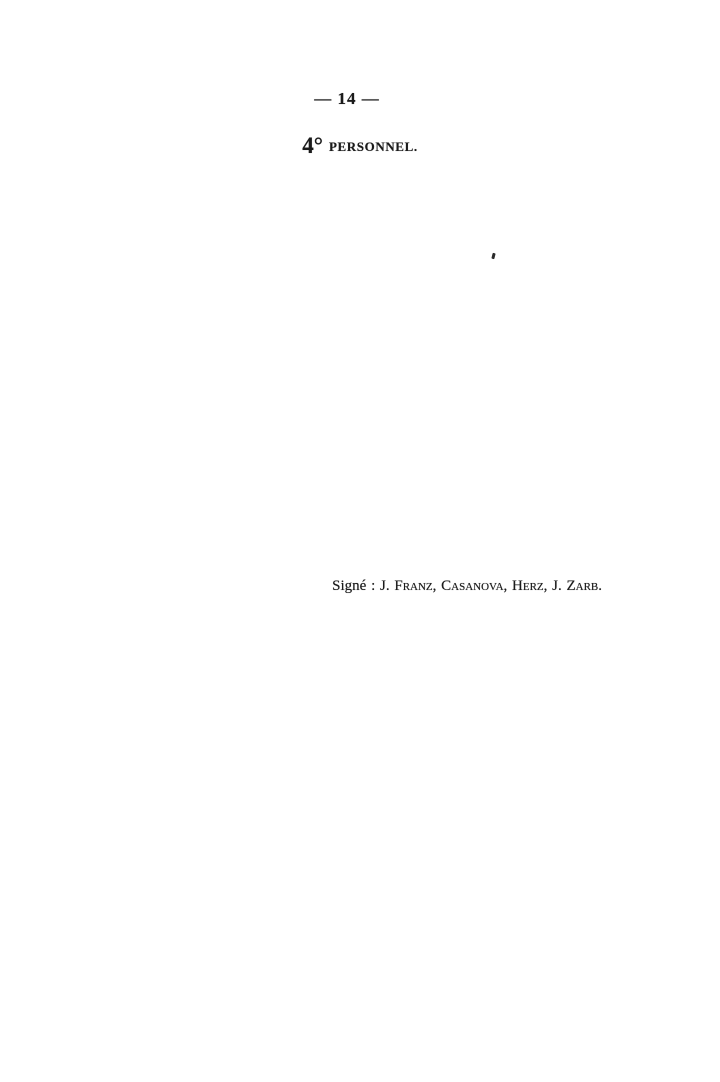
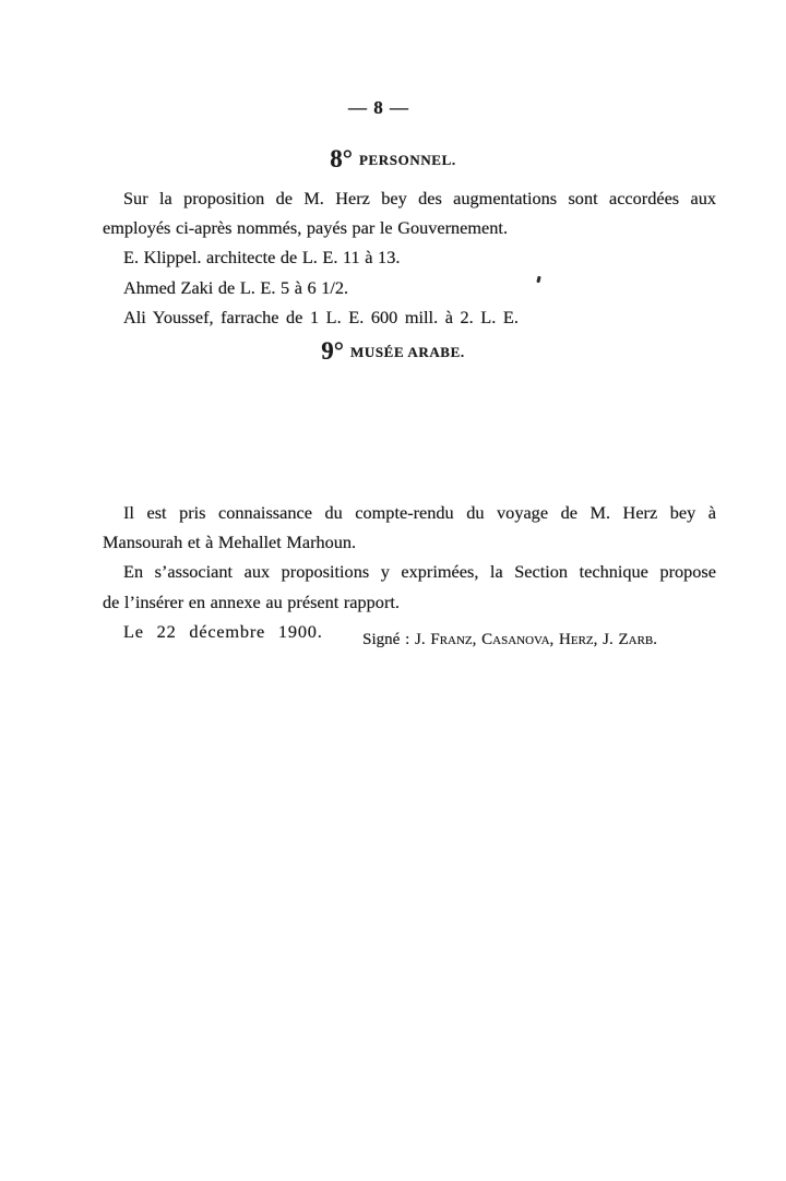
- — 14 —
+ — 8 —
- 4° PERSONNEL.
+ 8° PERSONNEL.
+ Sur la proposition de M. Herz bey des augmentations sont accordées aux
+ employés ci-après nommés, payés par le Gouvernement.
+ E. Klippel. architecte de L. E. 11 à 13.
+ Ahmed Zaki de L. E. 5 à 6 1/2.
+ Ali Youssef, farrache de 1 L. E. 600 mill. à 2. L. E.
+ 9° MUSÉE ARABE.
+ Il est pris connaissance du compte-rendu du voyage de M. Herz bey à
+ Mansourah et à Mehallet Marhoun.
+ En s’associant aux propositions y exprimées, la Section technique propose
+ de l’insérer en annexe au présent rapport.
+ Le 22 décembre 1900.
  Signé : J. Franz, Casanova, Herz, J. Zarb.
